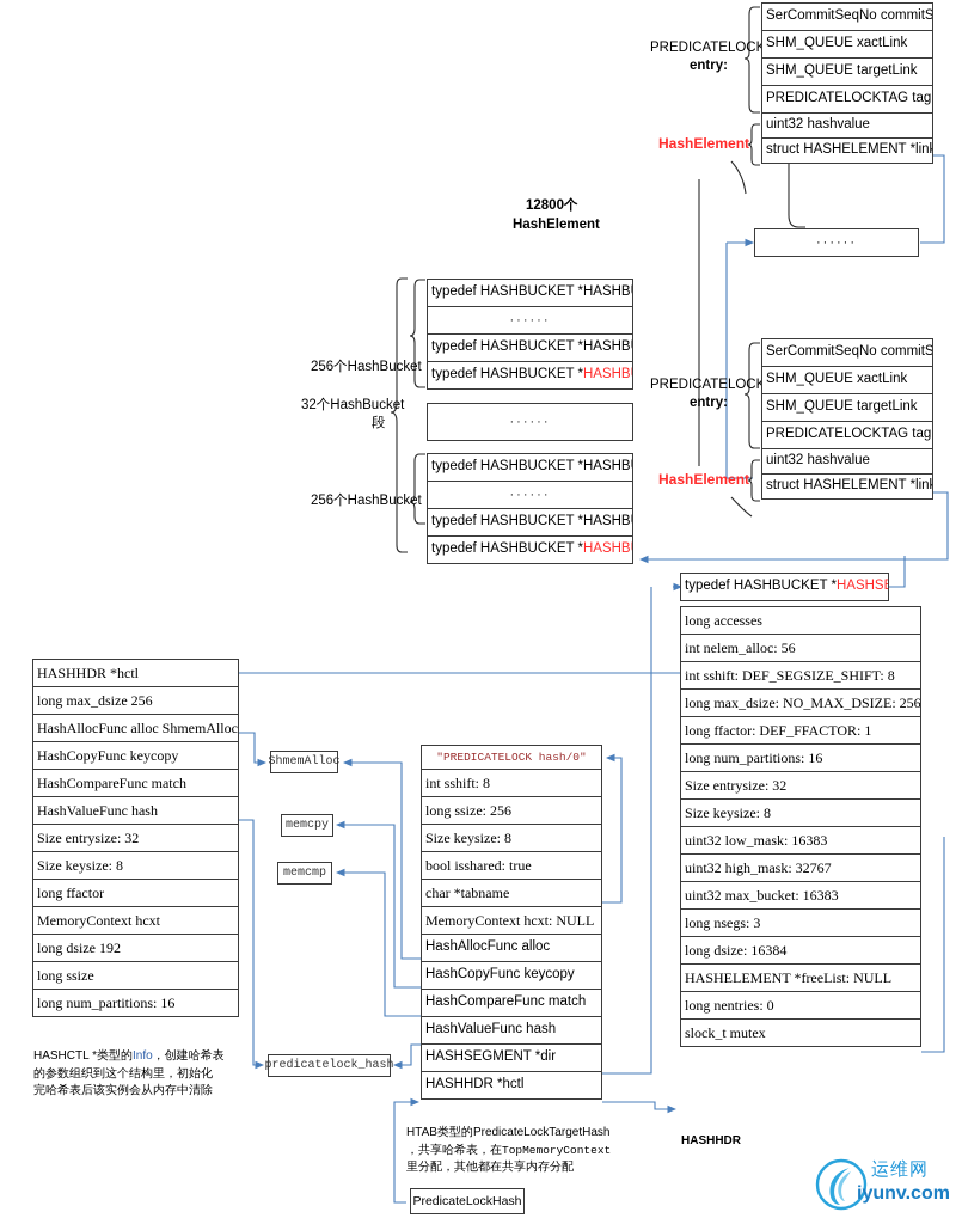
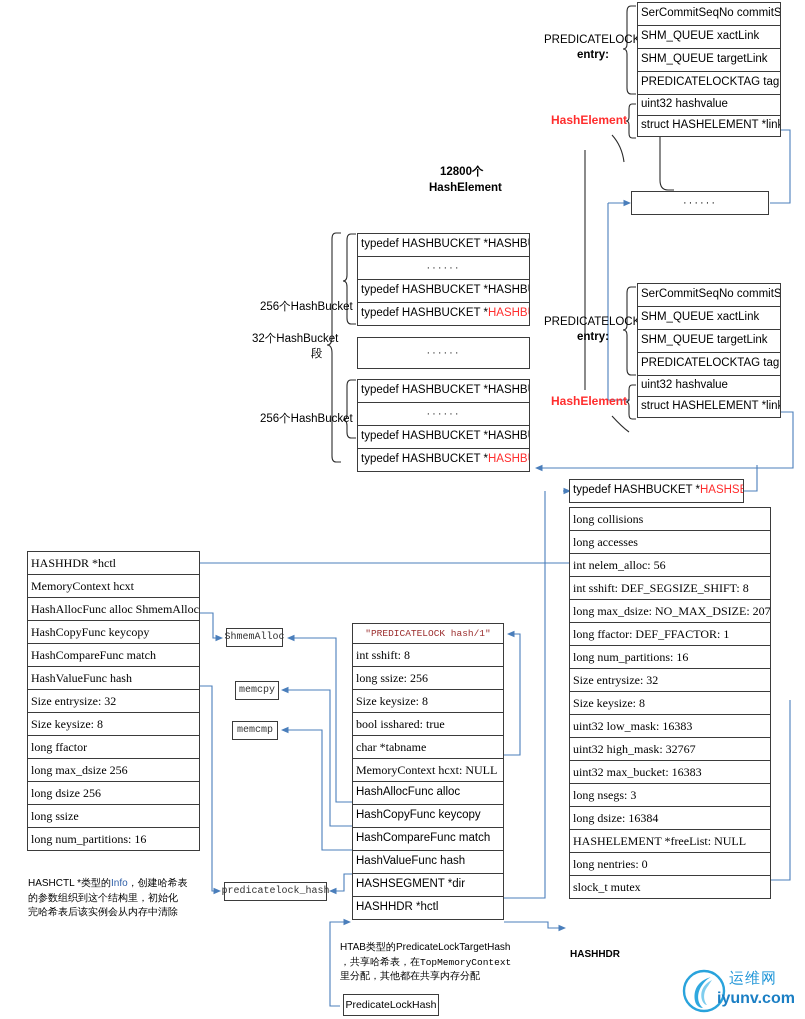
  PREDICATELOC
  entry:
  HashElement
  SerCommitSeqNo commitS
  SHM_QUEUE xactLink
  SHM_QUEUE targetLink
  PREDICATELOCKTAG tag
  uint32 hashvalue
  struct HASHELEMENT *link
  ······
  12800个
  HashElement
  PREDICATELOC
  entry:
  HashElement
  SerCommitSeqNo commitS
  SHM_QUEUE xactLink
  SHM_QUEUE targetLink
  PREDICATELOCKTAG tag
  uint32 hashvalue
  struct HASHELEMENT *link
  256个HashBucket
  32个HashBucket
  段
  256个HashBucket
  typedef HASHBUCKET *HASHB
  ······
  typedef HASHBUCKET *HASHB
  typedef HASHBUCKET *
  ······
  typedef HASHBUCKET *HASHB
  ······
  typedef HASHBUCKET *HASHB
  typedef HASHBUCKET *
  typedef HASHBUCKET *
+ long collisions
  long accesses
  int nelem_alloc: 56
  int sshift: DEF_SEGSIZE_SHIFT: 8
- long max_dsize: NO_MAX_DSIZE: 256
+ long max_dsize: NO_MAX_DSIZE: 207
  long ffactor: DEF_FFACTOR: 1
  long num_partitions: 16
  Size entrysize: 32
  Size keysize: 8
  uint32 low_mask: 16383
  uint32 high_mask: 32767
  uint32 max_bucket: 16383
  long nsegs: 3
  long dsize: 16384
  HASHELEMENT *freeList: NULL
  long nentries: 0
  slock_t mutex
  HASHHDR
  HASHHDR *hctl
- long max_dsize 256
+ MemoryContext hcxt
  HashAllocFunc alloc ShmemAlloc
  HashCopyFunc keycopy
  HashCompareFunc match
  HashValueFunc hash
  Size entrysize: 32
  Size keysize: 8
  long ffactor
- MemoryContext hcxt
+ long max_dsize 256
- long dsize 192
+ long dsize 256
  long ssize
  long num_partitions: 16
  HASHCTL *类型的Info，创建哈希表
  的参数组织到这个结构里，初始化
  完哈希表后该实例会从内存中清除
  ShmemAlloc
  memcpy
  memcmp
  predicatelock_hash
- "PREDICATELOCK hash/0"
+ "PREDICATELOCK hash/1"
  int sshift: 8
  long ssize: 256
  Size keysize: 8
  bool isshared: true
  char *tabname
  MemoryContext hcxt: NULL
  HashAllocFunc alloc
  HashCopyFunc keycopy
  HashCompareFunc match
  HashValueFunc hash
  HASHSEGMENT *dir
  HASHHDR *hctl
  HTAB类型的PredicateLockTargetHash
  ，共享哈希表，在TopMemoryContext
  里分配，其他都在共享内存分配
  PredicateLockHash
  运维网
  iyunv.com
